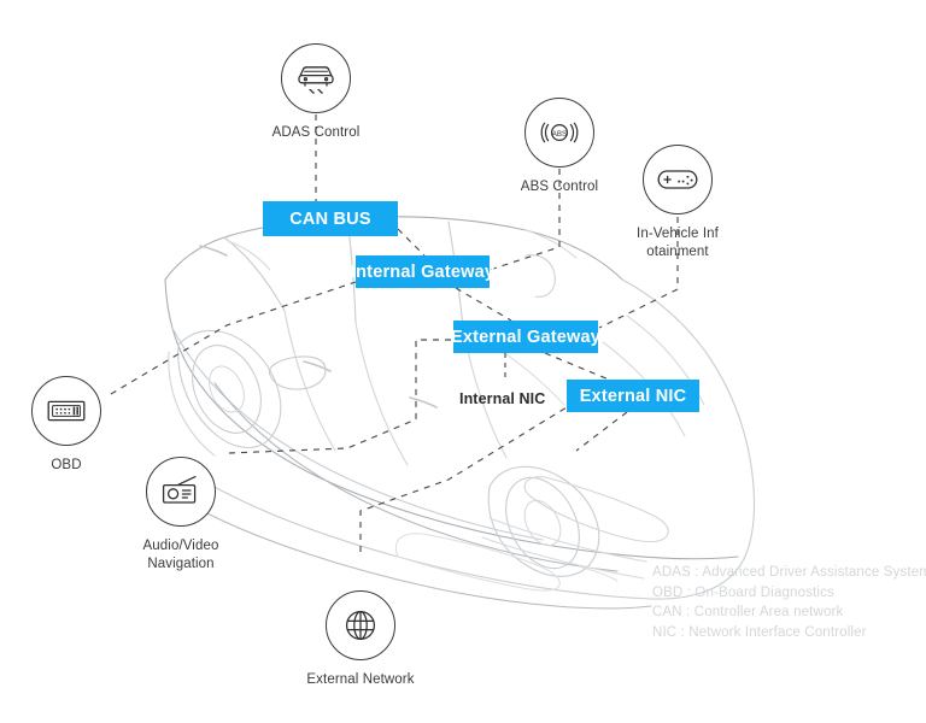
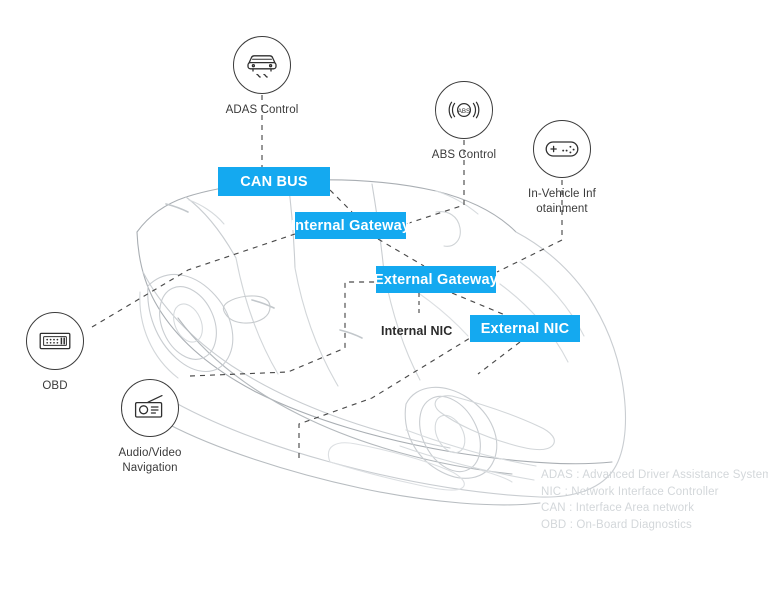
  ADAS Control
  ABS Control
  In-Vehicle Infotainment
  OBD
  Audio/Video Navigation
- External Network
  CAN BUS
  Internal Gateway
  External Gateway
  External NIC
  Internal NIC
  ADAS : Advanced Driver Assistance System
- OBD : On-Board Diagnostics
+ NIC : Network Interface Controller
- CAN : Controller Area network
+ CAN : Interface Area network
- NIC : Network Interface Controller
+ OBD : On-Board Diagnostics
